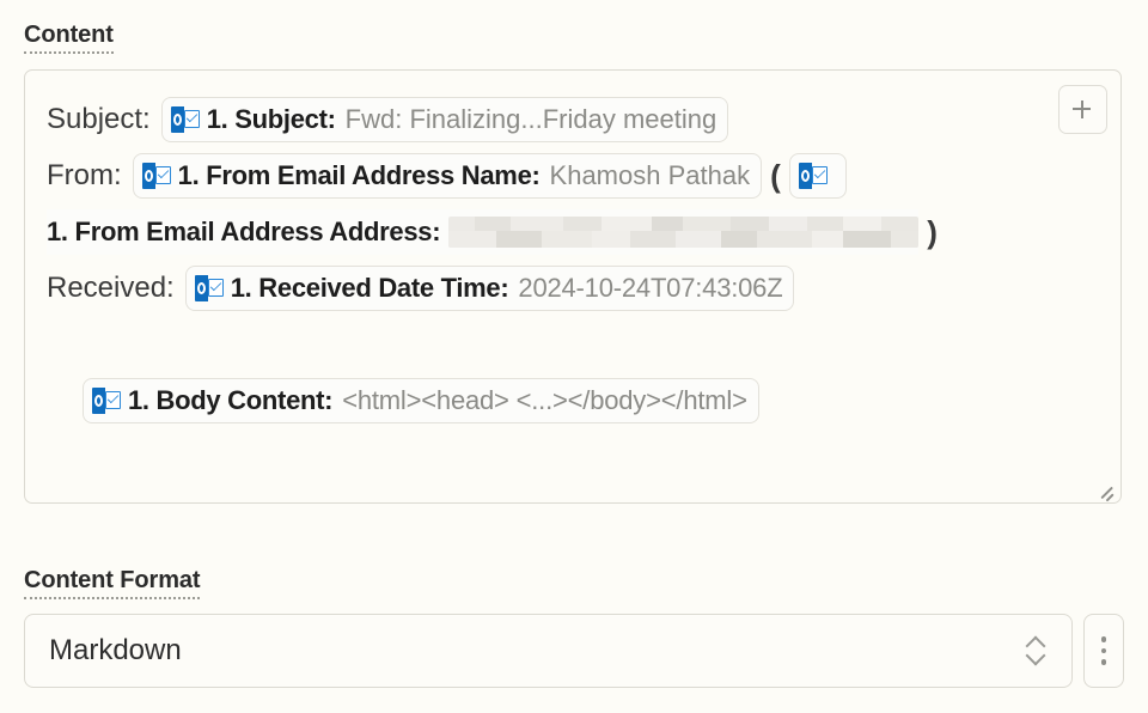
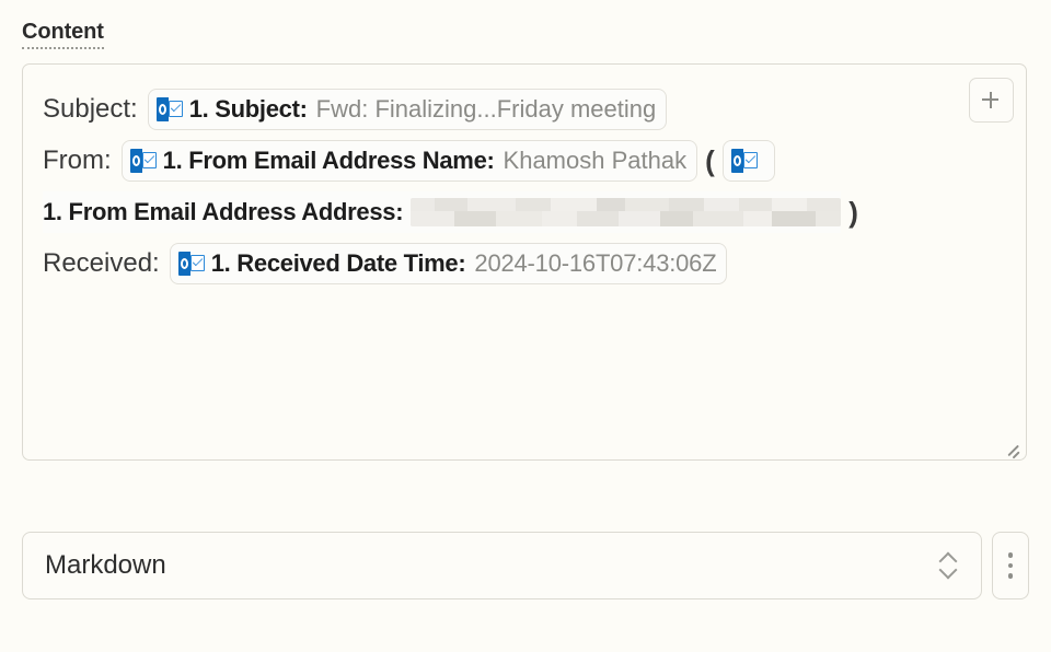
  Content
  Subject:
  1. Subject:
  Fwd: Finalizing...Friday meeting
  From:
  1. From Email Address Name:
  Khamosh Pathak
  (
  1. From Email Address Address:
  )
  Received:
  1. Received Date Time:
- 2024-10-24T07:43:06Z
+ 2024-10-16T07:43:06Z
- 1. Body Content:
- <html><head> <...></body></html>
- Content Format
  Markdown
